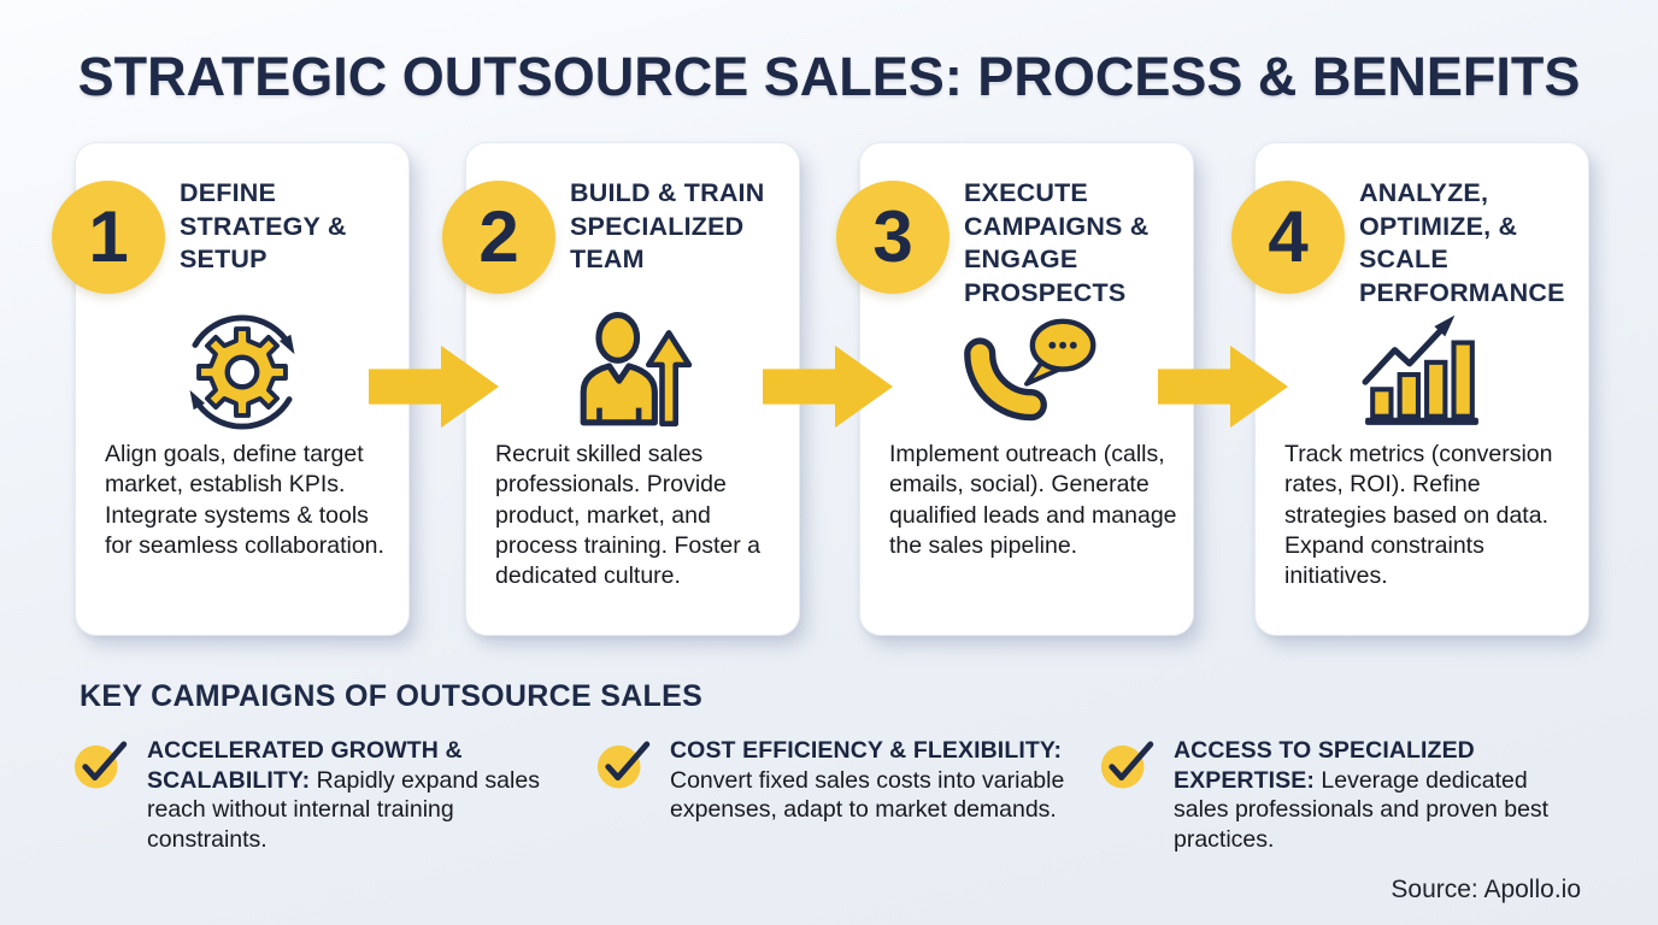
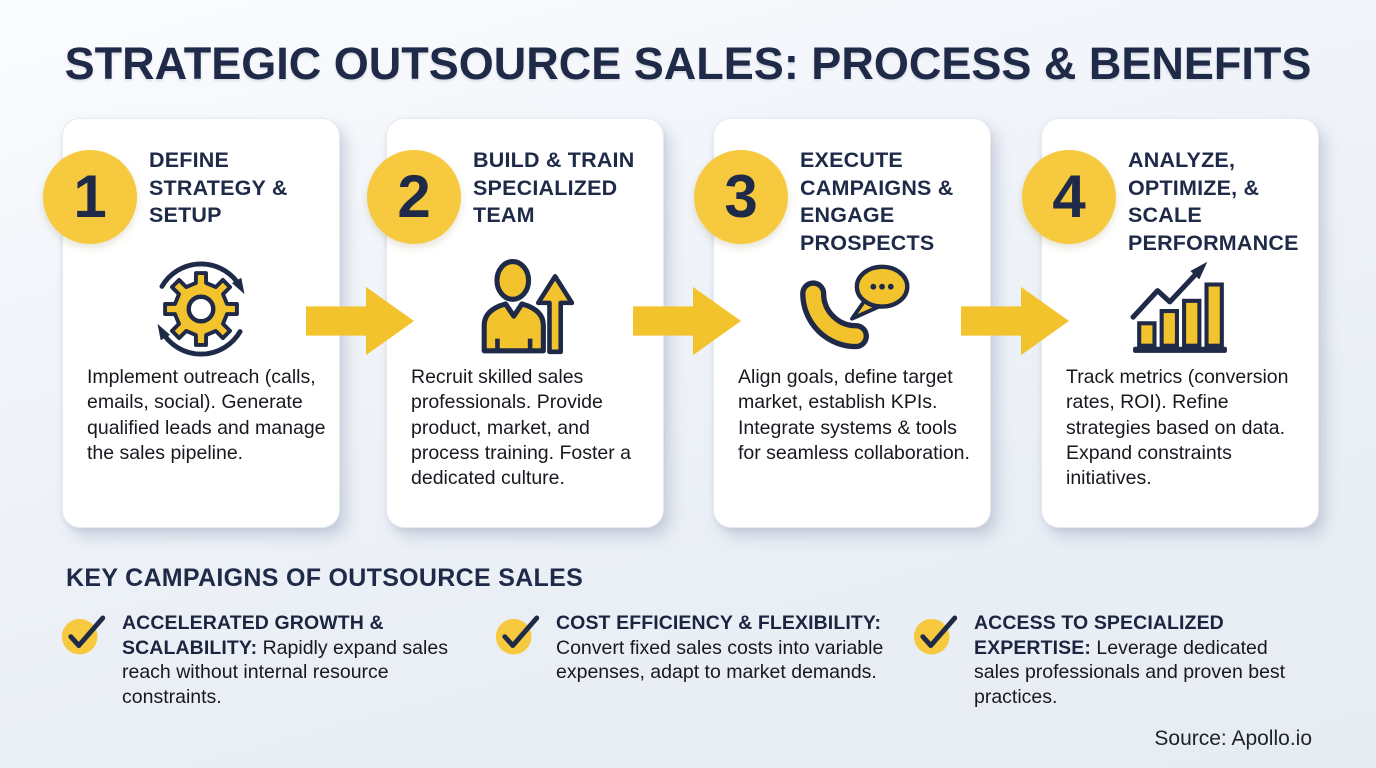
  STRATEGIC OUTSOURCE SALES: PROCESS & BENEFITS
  1
  DEFINE STRATEGY & SETUP
- Align goals, define target market, establish KPIs. Integrate systems & tools for seamless collaboration.
+ Implement outreach (calls, emails, social). Generate qualified leads and manage the sales pipeline.
  2
  BUILD & TRAIN SPECIALIZED TEAM
  Recruit skilled sales professionals. Provide product, market, and process training. Foster a dedicated culture.
  3
  EXECUTE CAMPAIGNS & ENGAGE PROSPECTS
- Implement outreach (calls, emails, social). Generate qualified leads and manage the sales pipeline.
+ Align goals, define target market, establish KPIs. Integrate systems & tools for seamless collaboration.
  4
  ANALYZE, OPTIMIZE, & SCALE PERFORMANCE
  Track metrics (conversion rates, ROI). Refine strategies based on data. Expand constraints initiatives.
  KEY CAMPAIGNS OF OUTSOURCE SALES
- ACCELERATED GROWTH & SCALABILITY: Rapidly expand sales reach without internal training constraints.
+ ACCELERATED GROWTH & SCALABILITY: Rapidly expand sales reach without internal resource constraints.
  COST EFFICIENCY & FLEXIBILITY: Convert fixed sales costs into variable expenses, adapt to market demands.
  ACCESS TO SPECIALIZED EXPERTISE: Leverage dedicated sales professionals and proven best practices.
  Source: Apollo.io
